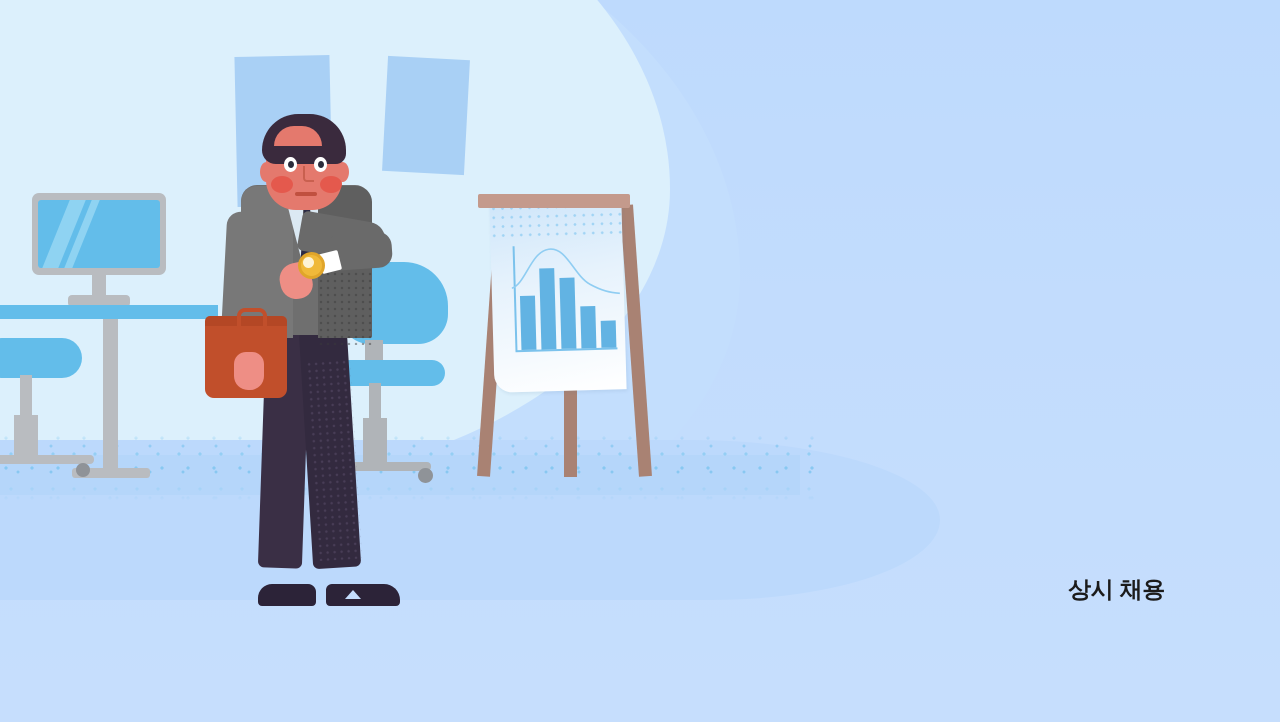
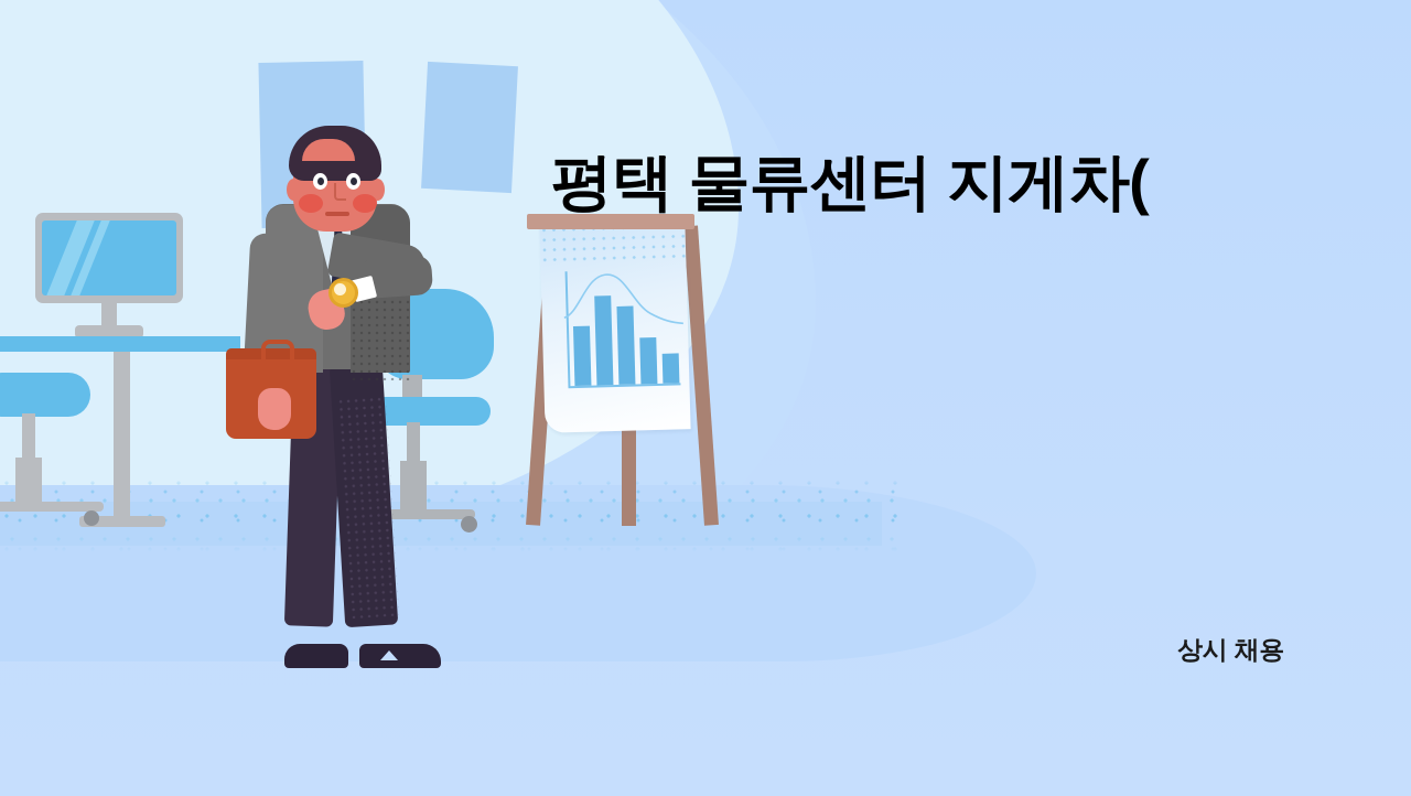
+ 평택 물류센터 지게차(
  상시 채용
